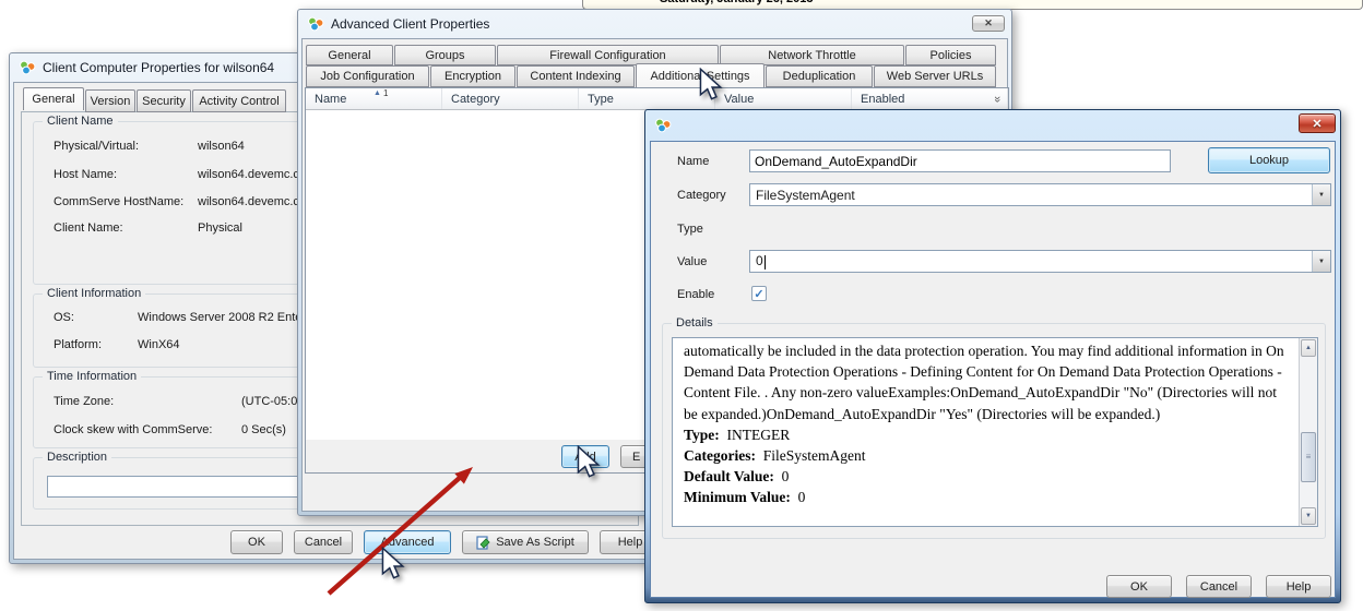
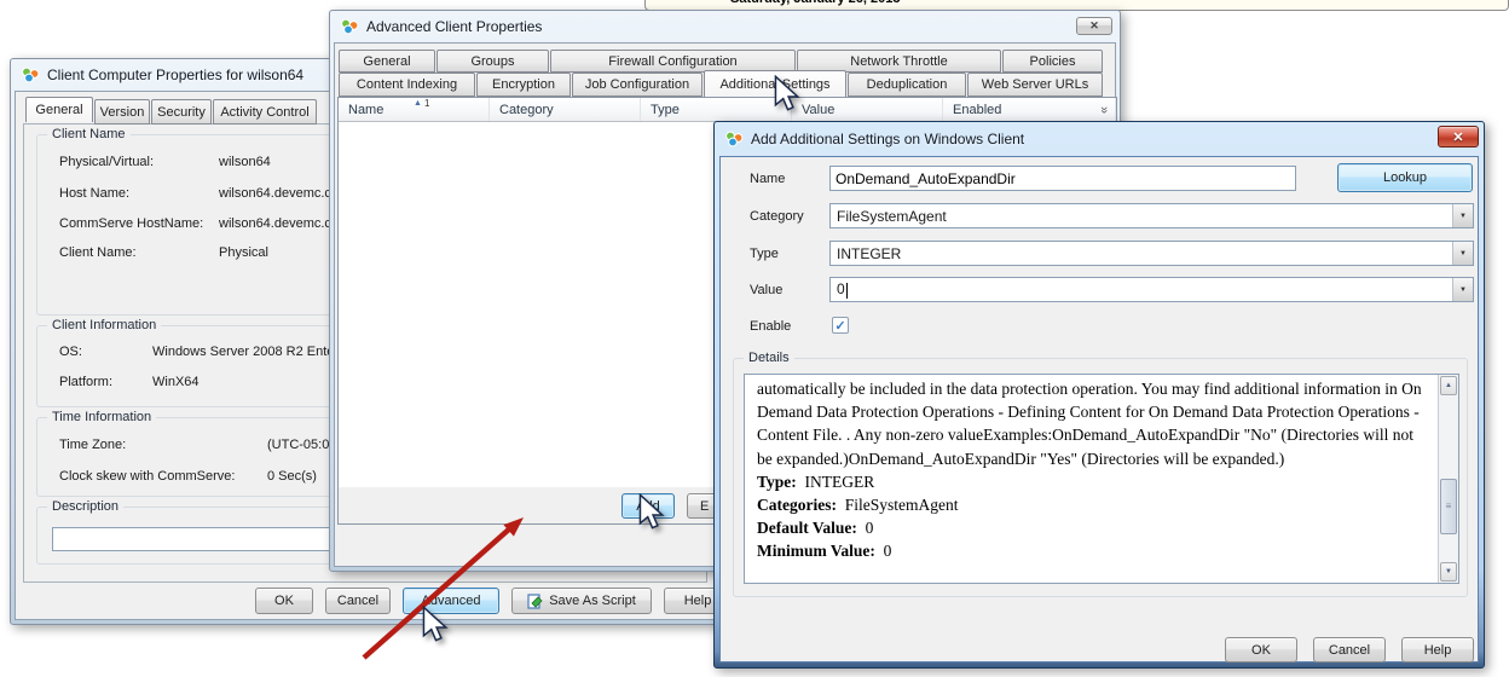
  Client Computer Properties for wilson64
  General
  Version
  Security
  Activity Control
  Client Name
  Physical/Virtual:
  wilson64
  Host Name:
  wilson64.devemc.
  CommServe HostName:
  wilson64.devemc.
  Client Name:
  Physical
  Client Information
  OS:
  Windows Server 2008 R2 Ent
  Platform:
  WinX64
  Time Information
  Time Zone:
  (UTC-05:0
  Clock skew with CommServe:
  0 Sec(s)
  Description
  OK
  Cancel
  dvanced
  Save As Script
  Help
  Advanced Client Properties
  ✕
  General
  Groups
  Firewall Configuration
  Network Throttle
  Policies
- Job Configuration
+ Content Indexing
  Encryption
- Content Indexing
+ Job Configuration
  Additiona Settings
  Deduplication
  Web Server URLs
  Name
  Category
  Type
  Value
  Enabled
  1
  E
+ Add Additional Settings on Windows Client
  ✕
  Name
  OnDemand_AutoExpandDir
  Lookup
  Category
  FileSystemAgent
  Type
+ INTEGER
  Value
  0
  Enable
  ✓
  Details
  automatically be included in the data protection operation. You may find additional information in On Demand Data Protection Operations - Defining Content for On Demand Data Protection Operations - Content File. . Any non-zero valueExamples:OnDemand_AutoExpandDir "No" (Directories will not be expanded.)OnDemand_AutoExpandDir "Yes" (Directories will be expanded.)
  Type: INTEGER
  Categories: FileSystemAgent
  Default Value: 0
  Minimum Value: 0
  ≡
  OK
  Cancel
  Help
